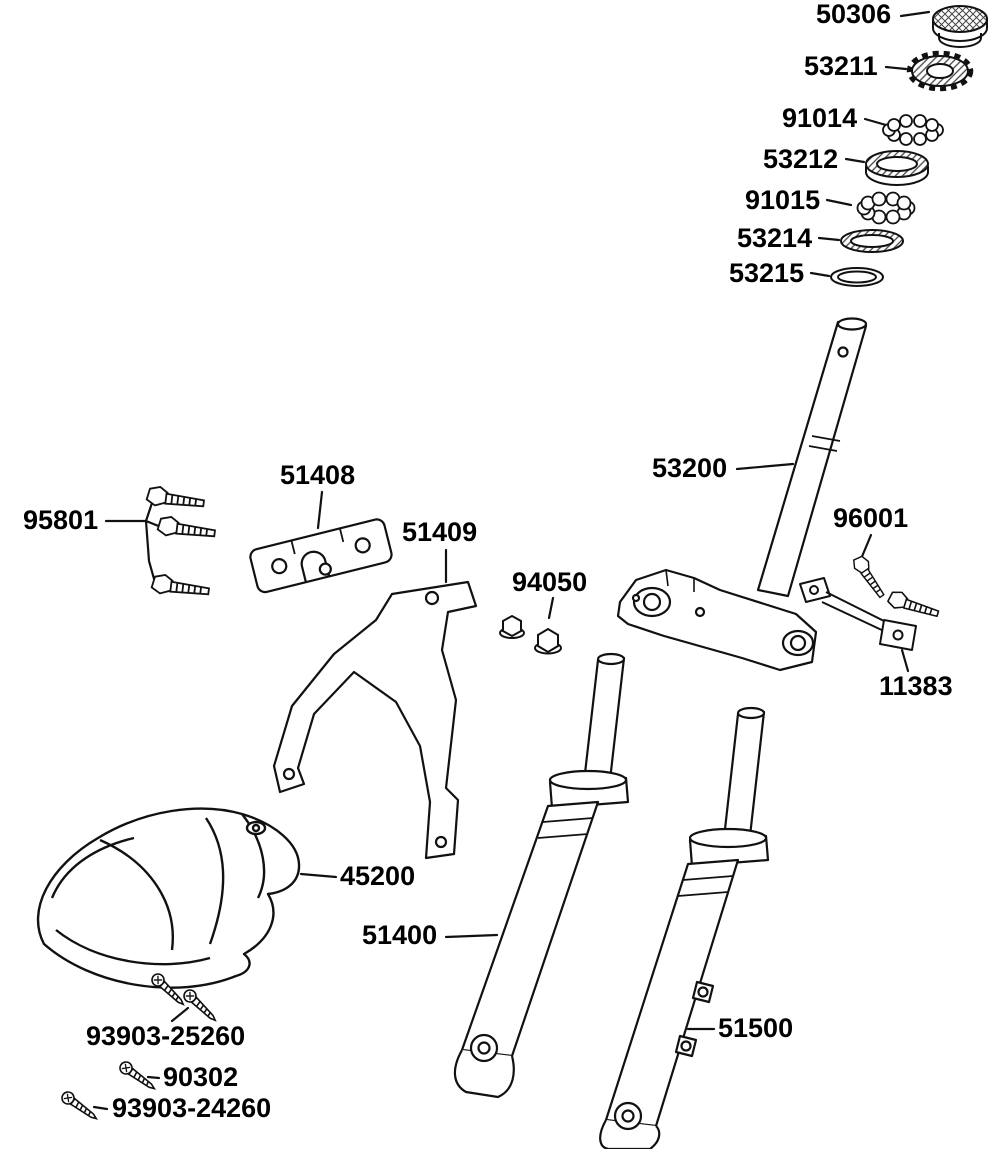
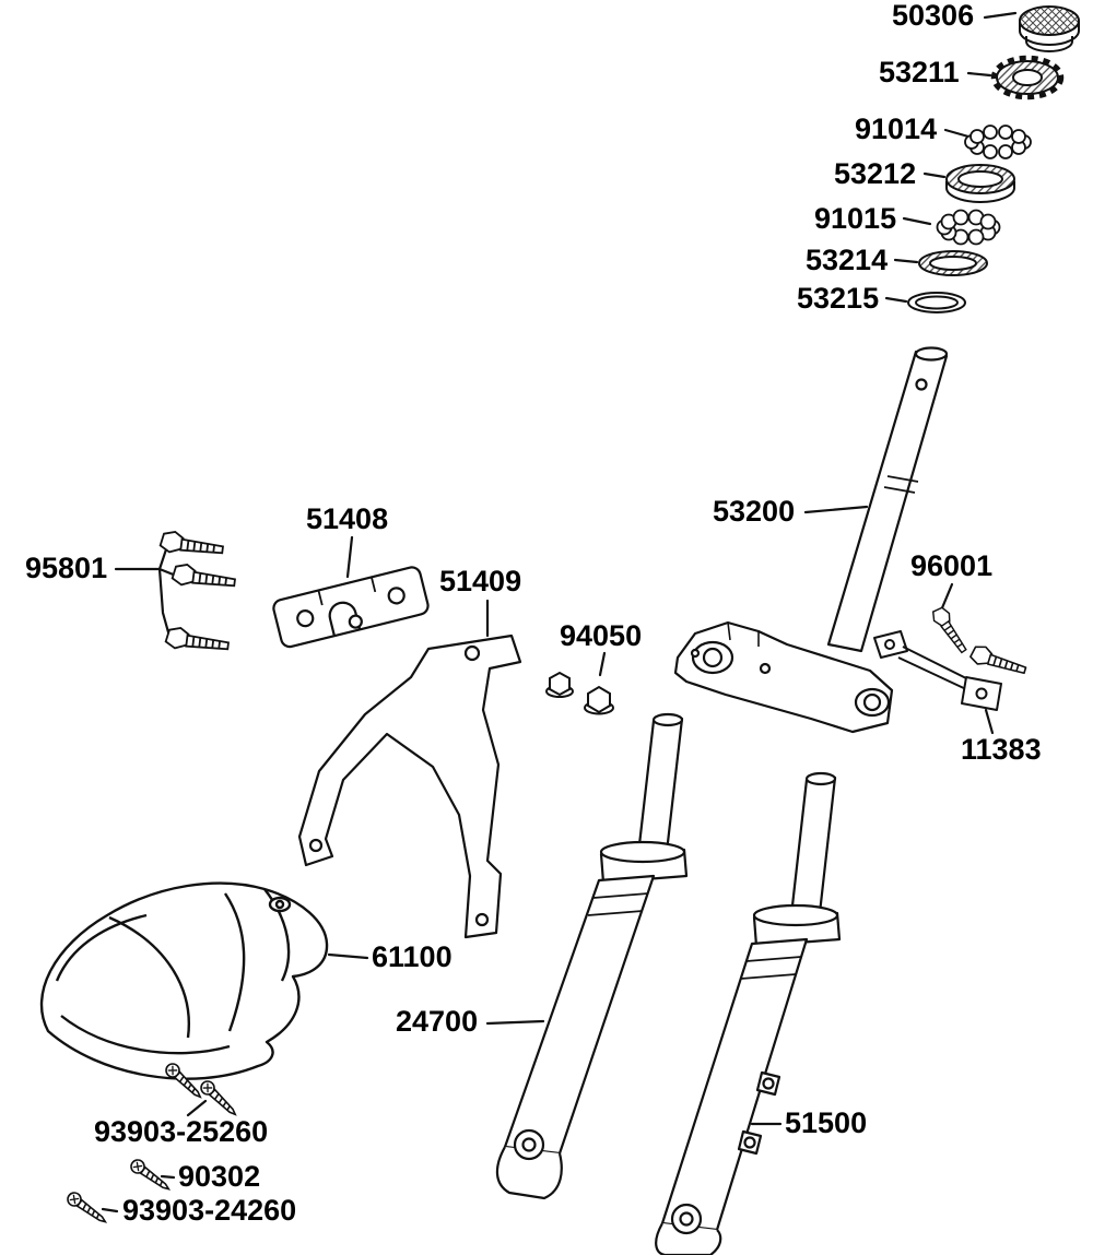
  50306
  53211
  91014
  53212
  91015
  53214
  53215
  53200
  96001
  11383
  95801
  51408
  51409
  94050
- 45200
+ 61100
- 51400
+ 24700
  51500
  93903-25260
  90302
  93903-24260
